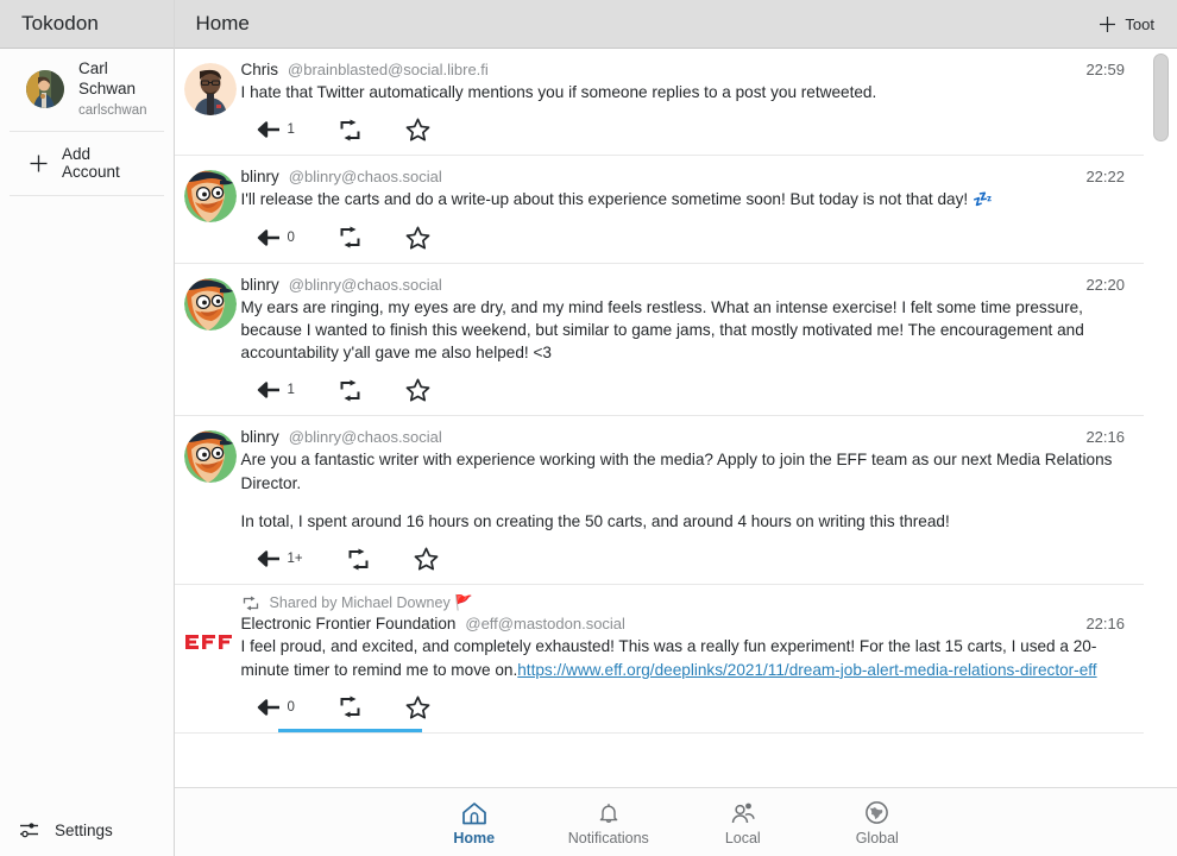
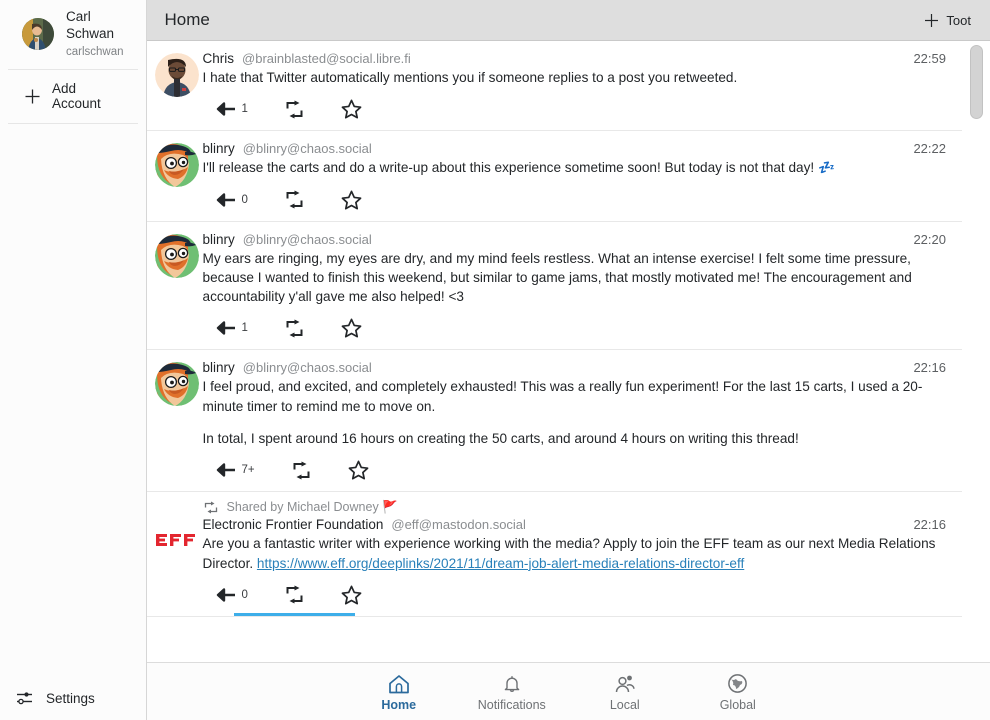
- Tokodon
  Carl Schwan
  carlschwan
  Add Account
  Settings
  Home
  Toot
  Chris
  @brainblasted@social.libre.fi
  22:59
  I hate that Twitter automatically mentions you if someone replies to a post you retweeted.
  1
  blinry
  @blinry@chaos.social
  22:22
  I'll release the carts and do a write-up about this experience sometime soon! But today is not that day! 💤
  0
  blinry
  @blinry@chaos.social
  22:20
  My ears are ringing, my eyes are dry, and my mind feels restless. What an intense exercise! I felt some time pressure, because I wanted to finish this weekend, but similar to game jams, that mostly motivated me! The encouragement and accountability y'all gave me also helped! <3
  1
  blinry
  @blinry@chaos.social
  22:16
- Are you a fantastic writer with experience working with the media? Apply to join the EFF team as our next Media Relations Director.
+ I feel proud, and excited, and completely exhausted! This was a really fun experiment! For the last 15 carts, I used a 20-minute timer to remind me to move on.
  In total, I spent around 16 hours on creating the 50 carts, and around 4 hours on writing this thread!
- 1+
+ 7+
  Shared by Michael Downey 🚩
  Electronic Frontier Foundation
  @eff@mastodon.social
  22:16
- I feel proud, and excited, and completely exhausted! This was a really fun experiment! For the last 15 carts, I used a 20-minute timer to remind me to move on.https://www.eff.org/deeplinks/2021/11/dream-job-alert-media-relations-director-eff
+ Are you a fantastic writer with experience working with the media? Apply to join the EFF team as our next Media Relations Director. https://www.eff.org/deeplinks/2021/11/dream-job-alert-media-relations-director-eff
  0
  Home
  Notifications
  Local
  Global
